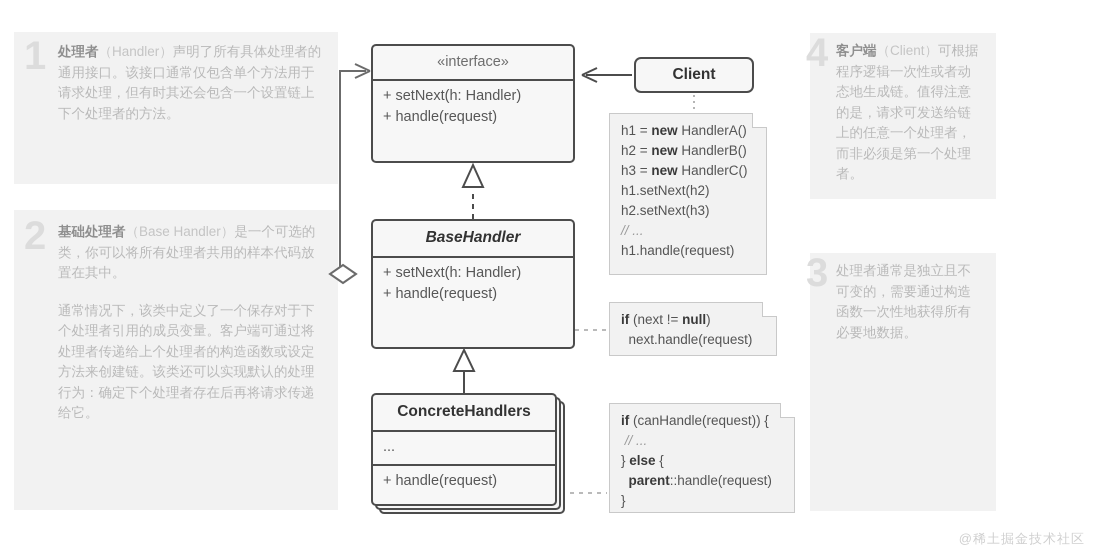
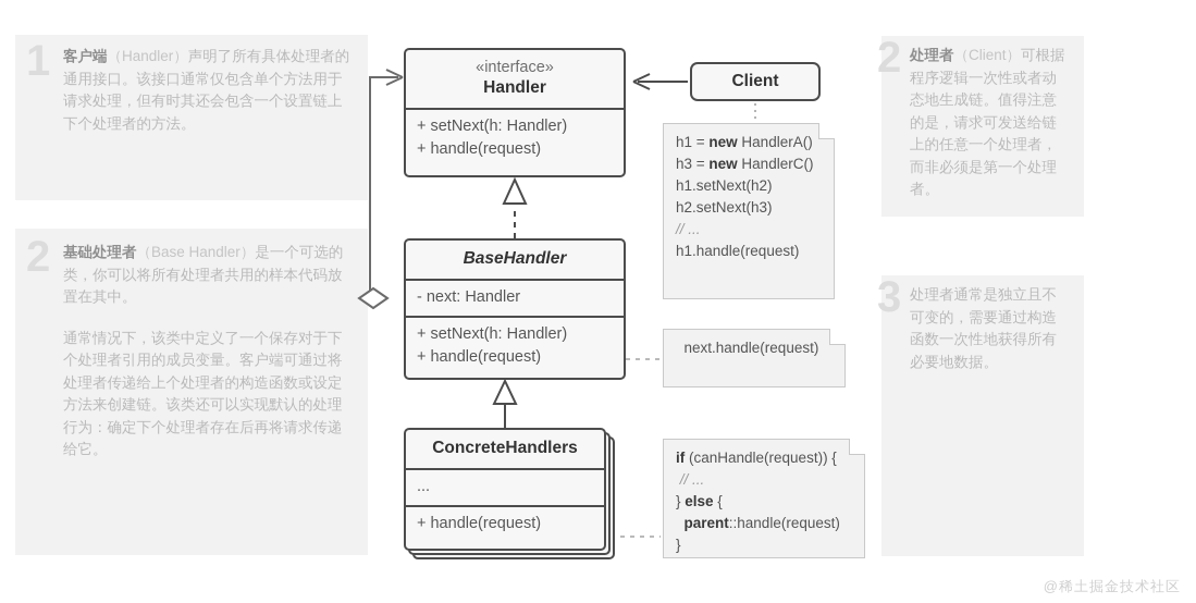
- 处理者（Handler）声明了所有具体处理者的通用接口。该接口通常仅包含单个方法用于请求处理，但有时其还会包含一个设置链上下个处理者的方法。
+ 客户端（Handler）声明了所有具体处理者的通用接口。该接口通常仅包含单个方法用于请求处理，但有时其还会包含一个设置链上下个处理者的方法。
  基础处理者（Base Handler）是一个可选的类，你可以将所有处理者共用的样本代码放置在其中。
  通常情况下，该类中定义了一个保存对于下个处理者引用的成员变量。客户端可通过将处理者传递给上个处理者的构造函数或设定方法来创建链。该类还可以实现默认的处理行为：确定下个处理者存在后再将请求传递给它。
- 4
+ 2
- 客户端（Client）可根据程序逻辑一次性或者动态地生成链。值得注意的是，请求可发送给链上的任意一个处理者，而非必须是第一个处理者。
+ 处理者（Client）可根据程序逻辑一次性或者动态地生成链。值得注意的是，请求可发送给链上的任意一个处理者，而非必须是第一个处理者。
  3
  处理者通常是独立且不可变的，需要通过构造函数一次性地获得所有必要地数据。
  @稀土掘金技术社区
  «interface»
+ Handler
  + setNext(h: Handler)
  + handle(request)
  BaseHandler
+ - next: Handler
  + setNext(h: Handler)
  + handle(request)
  ConcreteHandlers
  ...
  + handle(request)
  Client
  h1 = new HandlerA()
- h2 = new HandlerB()
  h3 = new HandlerC()
  h1.setNext(h2)
  h2.setNext(h3)
  // ...
  h1.handle(request)
- if (next != null)
  next.handle(request)
  if (canHandle(request)) {
  // ...
  } else {
  parent::handle(request)
  }
